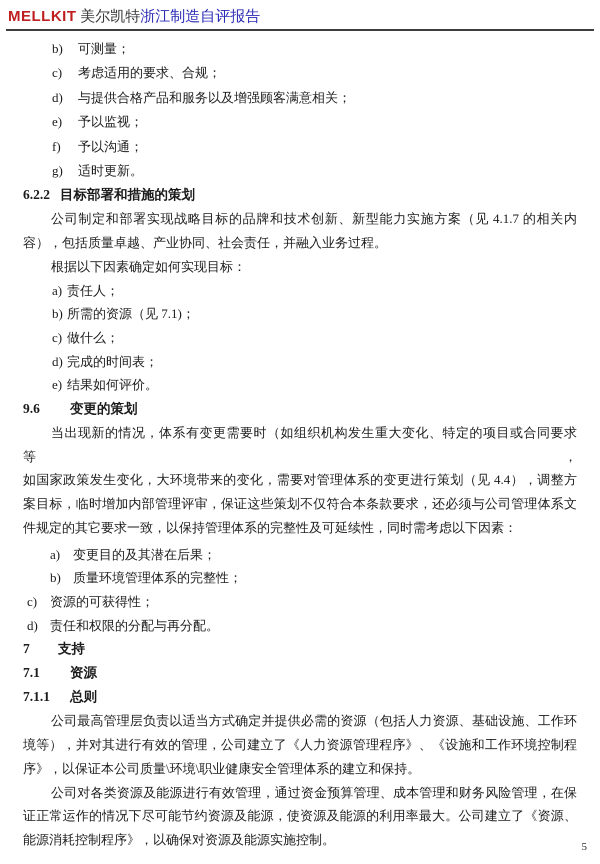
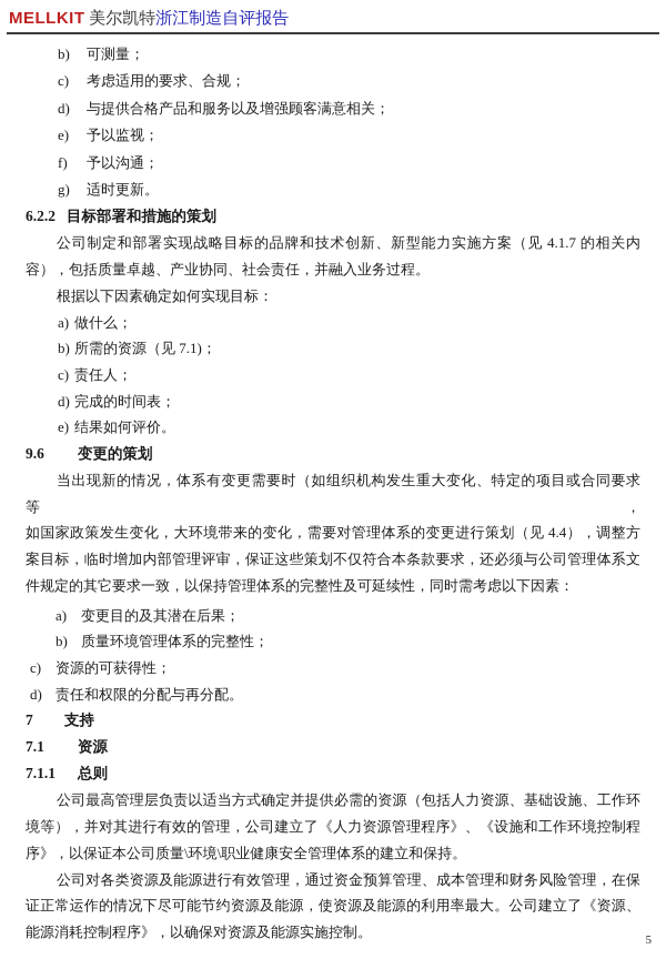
  MELLKIT 美尔凯特浙江制造自评报告
  b) 可测量；
  c) 考虑适用的要求、合规；
  d) 与提供合格产品和服务以及增强顾客满意相关；
  e) 予以监视；
  f) 予以沟通；
  g) 适时更新。
  6.2.2 目标部署和措施的策划
  公司制定和部署实现战略目标的品牌和技术创新、新型能力实施方案（见 4.1.7 的相关内
  容），包括质量卓越、产业协同、社会责任，并融入业务过程。
  根据以下因素确定如何实现目标：
- a) 责任人；
+ a) 做什么；
  b) 所需的资源（见 7.1)；
- c) 做什么；
+ c) 责任人；
  d) 完成的时间表；
  e) 结果如何评价。
  9.6 变更的策划
  当出现新的情况，体系有变更需要时（如组织机构发生重大变化、特定的项目或合同要求等，
  如国家政策发生变化，大环境带来的变化，需要对管理体系的变更进行策划（见 4.4），调整方
  案目标，临时增加内部管理评审，保证这些策划不仅符合本条款要求，还必须与公司管理体系文
  件规定的其它要求一致，以保持管理体系的完整性及可延续性，同时需考虑以下因素：
  a) 变更目的及其潜在后果；
  b) 质量环境管理体系的完整性；
  c) 资源的可获得性；
  d) 责任和权限的分配与再分配。
  7 支持
  7.1 资源
  7.1.1 总则
  公司最高管理层负责以适当方式确定并提供必需的资源（包括人力资源、基础设施、工作环
  境等），并对其进行有效的管理，公司建立了《人力资源管理程序》、《设施和工作环境控制程
  序》，以保证本公司质量\环境\职业健康安全管理体系的建立和保持。
  公司对各类资源及能源进行有效管理，通过资金预算管理、成本管理和财务风险管理，在保
  证正常运作的情况下尽可能节约资源及能源，使资源及能源的利用率最大。公司建立了《资源、
  能源消耗控制程序》，以确保对资源及能源实施控制。
  5
